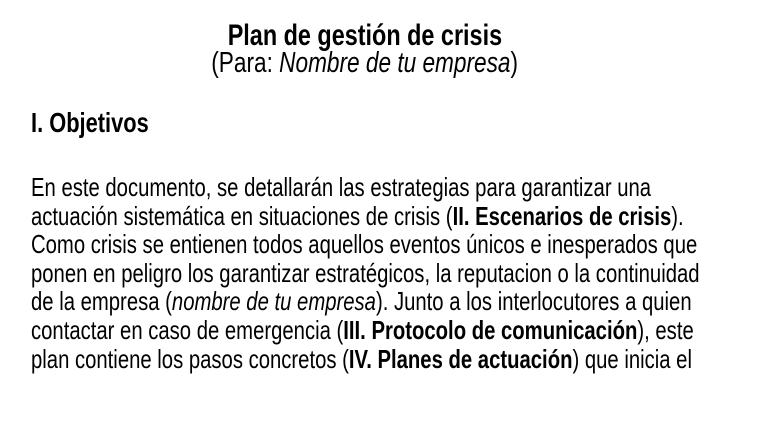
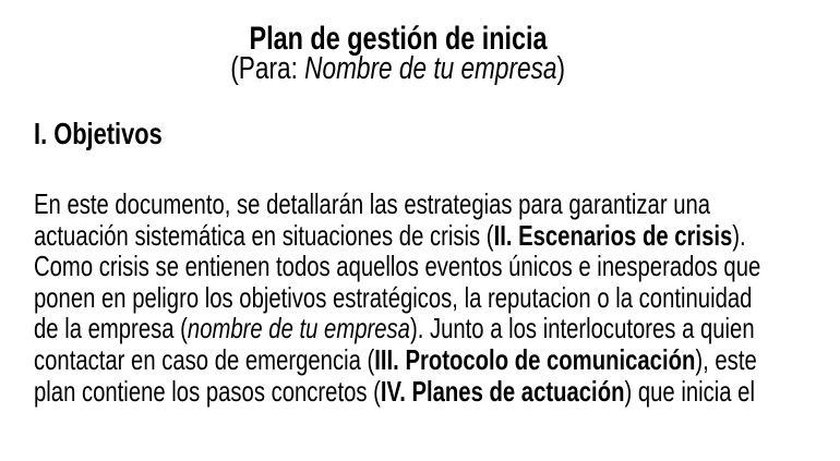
- Plan de gestión de crisis
+ Plan de gestión de inicia
  (Para: Nombre de tu empresa)
  I. Objetivos
  En este documento, se detallarán las estrategias para garantizar una
  actuación sistemática en situaciones de crisis (II. Escenarios de crisis).
  Como crisis se entienen todos aquellos eventos únicos e inesperados que
- ponen en peligro los garantizar estratégicos, la reputacion o la continuidad
+ ponen en peligro los objetivos estratégicos, la reputacion o la continuidad
  de la empresa (nombre de tu empresa). Junto a los interlocutores a quien
  contactar en caso de emergencia (III. Protocolo de comunicación), este
  plan contiene los pasos concretos (IV. Planes de actuación) que inicia el
